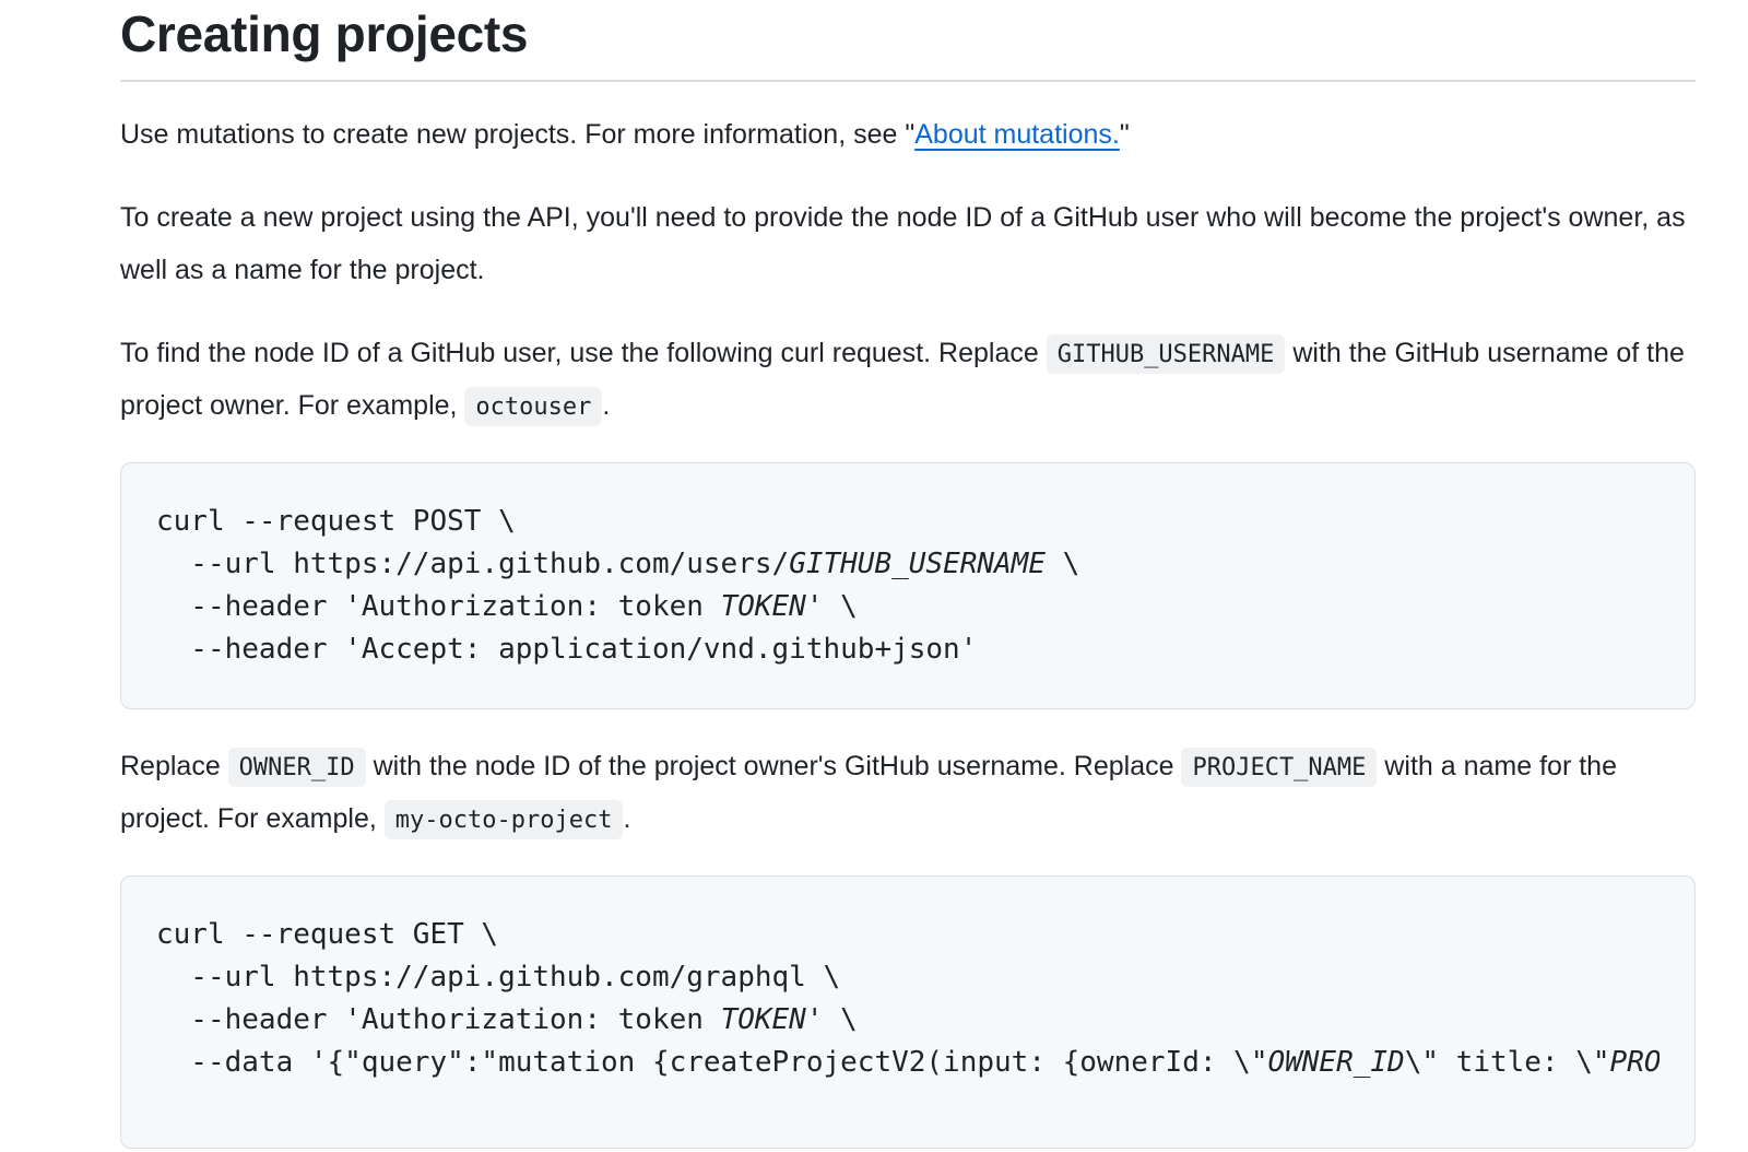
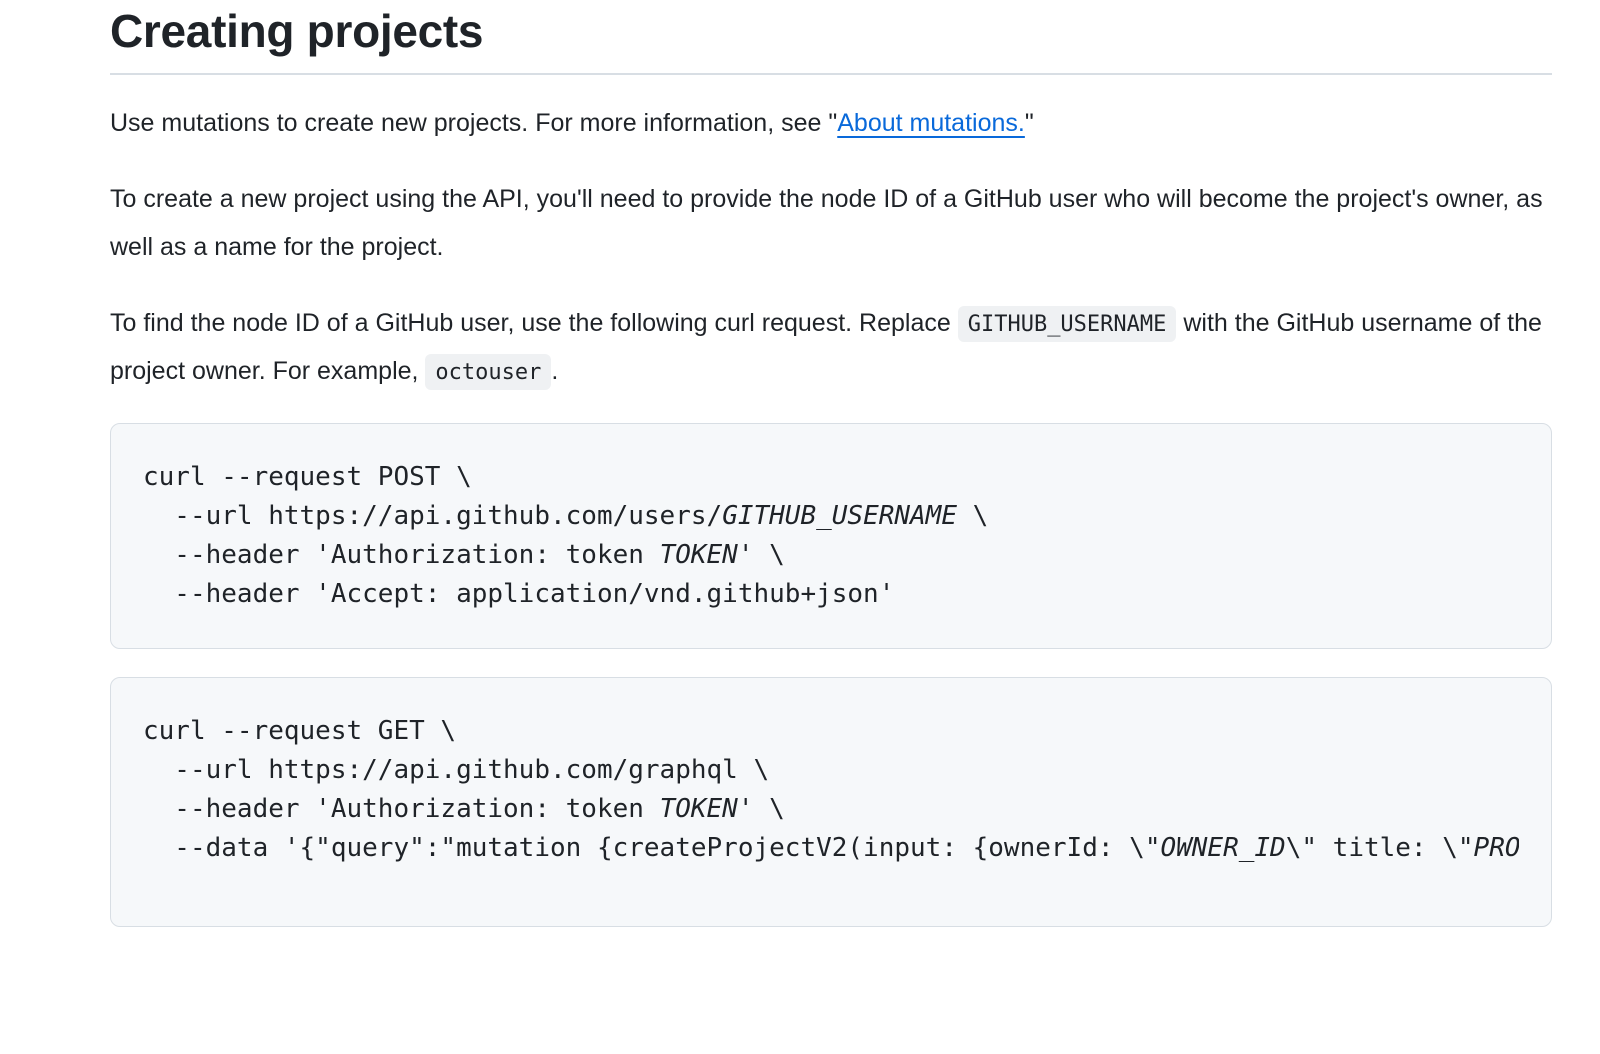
  Creating projects
  Use mutations to create new projects. For more information, see "About mutations."
  To create a new project using the API, you'll need to provide the node ID of a GitHub user who will become the project's owner, as well as a name for the project.
  To find the node ID of a GitHub user, use the following curl request. Replace GITHUB_USERNAME with the GitHub username of the project owner. For example, octouser .
  curl --request POST \ --url https://api.github.com/users/GITHUB_USERNAME \ --header 'Authorization: token TOKEN' \ --header 'Accept: application/vnd.github+json'
- Replace OWNER_ID with the node ID of the project owner's GitHub username. Replace PROJECT_NAME with a name for the project. For example, my-octo-project .
  curl --request GET \ --url https://api.github.com/graphql \ --header 'Authorization: token TOKEN' \ --data '{"query":"mutation {createProjectV2(input: {ownerId: \"OWNER_ID\" title: \"PRO
